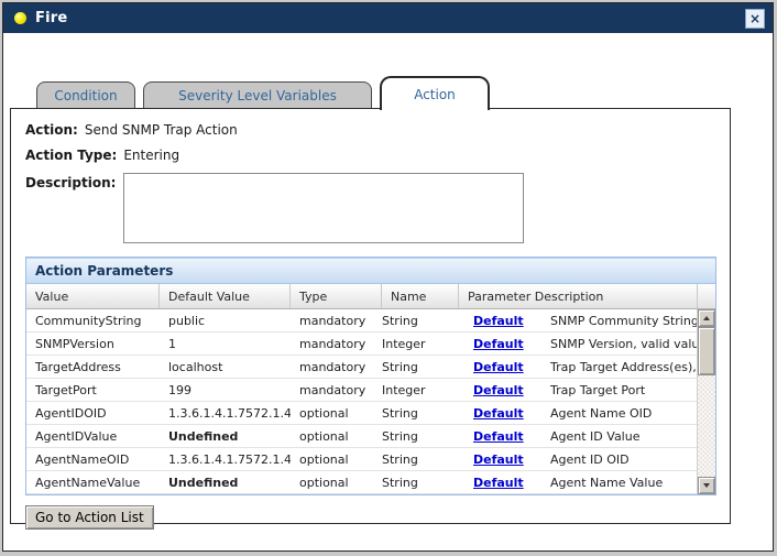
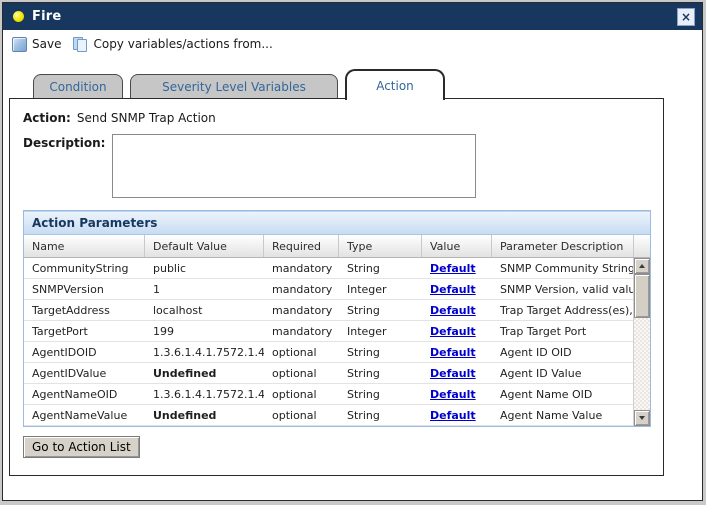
  Fire
+ Save
+ Copy variables/actions from...
  Condition
  Severity Level Variables
  Action
  Action:
  Send SNMP Trap Action
- Action Type:
- Entering
  Description:
  Action Parameters
- Value
+ Name
  Default Value
+ Required
  Type
- Name
+ Value
  Parameter Description
  CommunityString
  public
  mandatory
  String
  Default
  SNMP Community String
  SNMPVersion
  1
  mandatory
  Integer
  Default
  SNMP Version, valid valu
  TargetAddress
  localhost
  mandatory
  String
  Default
  Trap Target Address(es),
  TargetPort
  199
  mandatory
  Integer
  Default
  Trap Target Port
  AgentIDOID
  1.3.6.1.4.1.7572.1.4
  optional
  String
  Default
- Agent Name OID
+ Agent ID OID
  AgentIDValue
  Undefined
  optional
  String
  Default
  Agent ID Value
  AgentNameOID
  1.3.6.1.4.1.7572.1.4
  optional
  String
  Default
- Agent ID OID
+ Agent Name OID
  AgentNameValue
  Undefined
  optional
  String
  Default
  Agent Name Value
  Go to Action List
